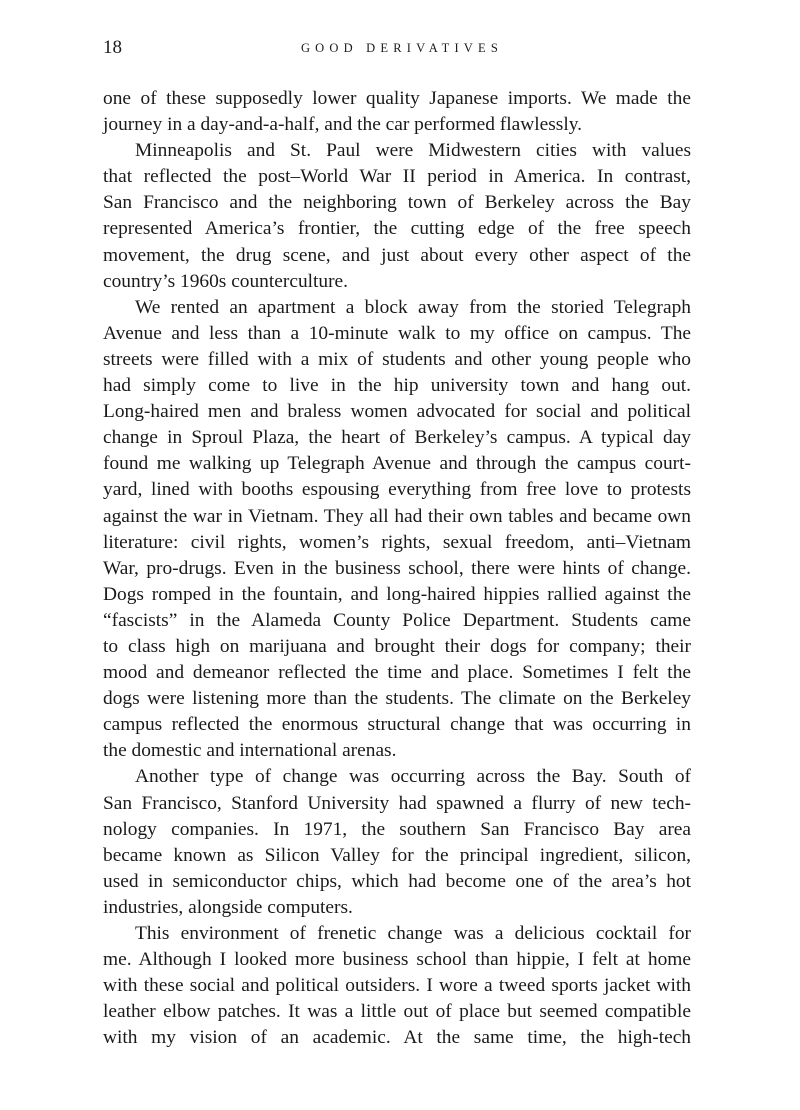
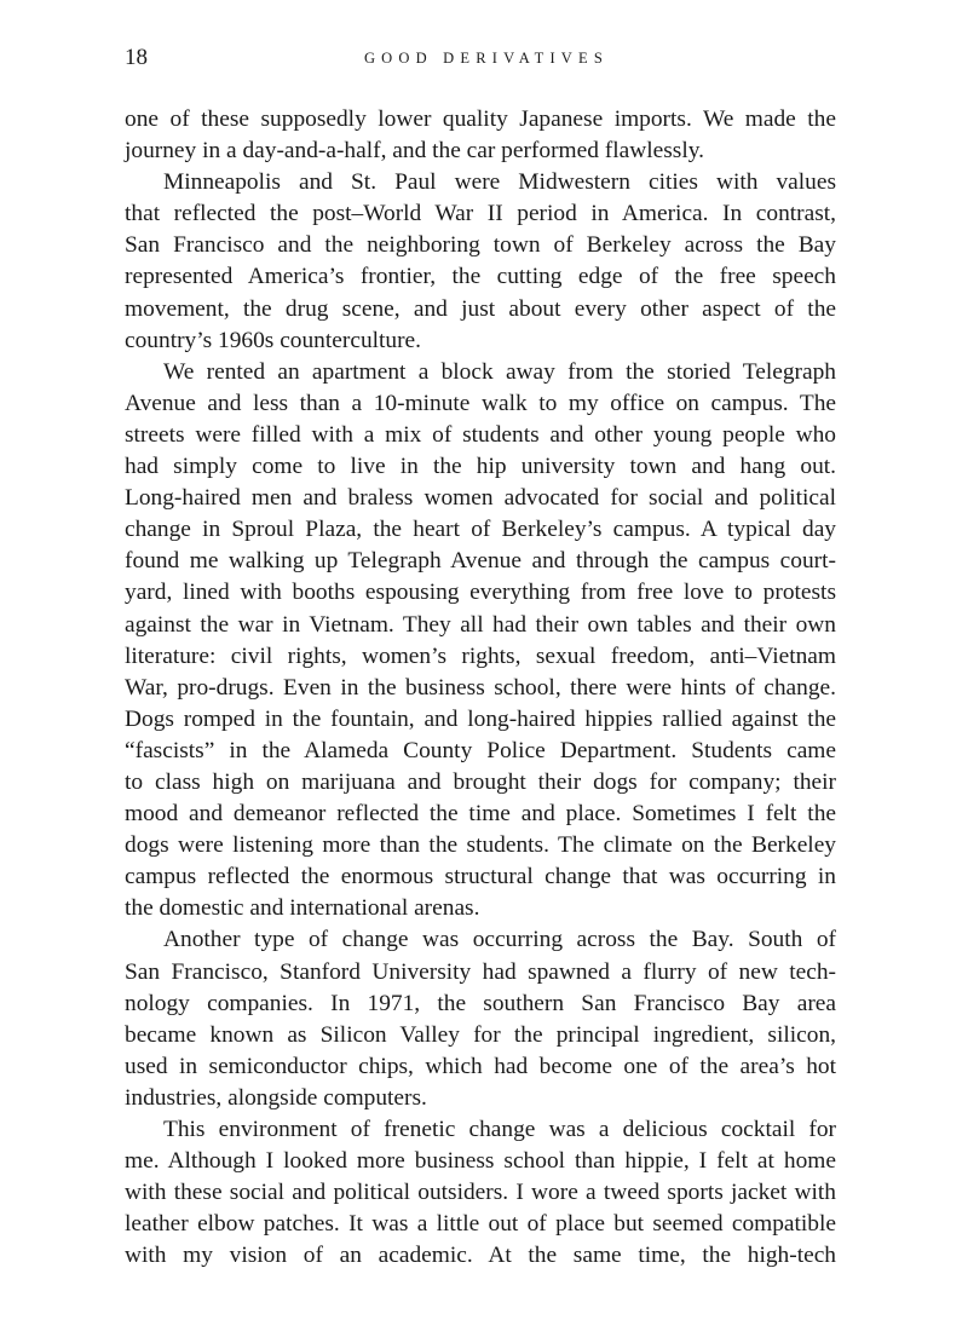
  18
  GOOD DERIVATIVES
  one of these supposedly lower quality Japanese imports. We made the
  journey in a day-and-a-half, and the car performed flawlessly.
  Minneapolis and St. Paul were Midwestern cities with values
  that reflected the post–World War II period in America. In contrast,
  San Francisco and the neighboring town of Berkeley across the Bay
  represented America’s frontier, the cutting edge of the free speech
  movement, the drug scene, and just about every other aspect of the
  country’s 1960s counterculture.
  We rented an apartment a block away from the storied Telegraph
  Avenue and less than a 10-minute walk to my office on campus. The
  streets were filled with a mix of students and other young people who
  had simply come to live in the hip university town and hang out.
  Long-haired men and braless women advocated for social and political
  change in Sproul Plaza, the heart of Berkeley’s campus. A typical day
  found me walking up Telegraph Avenue and through the campus court-
  yard, lined with booths espousing everything from free love to protests
- against the war in Vietnam. They all had their own tables and became own
+ against the war in Vietnam. They all had their own tables and their own
  literature: civil rights, women’s rights, sexual freedom, anti–Vietnam
  War, pro-drugs. Even in the business school, there were hints of change.
  Dogs romped in the fountain, and long-haired hippies rallied against the
  “fascists” in the Alameda County Police Department. Students came
  to class high on marijuana and brought their dogs for company; their
  mood and demeanor reflected the time and place. Sometimes I felt the
  dogs were listening more than the students. The climate on the Berkeley
  campus reflected the enormous structural change that was occurring in
  the domestic and international arenas.
  Another type of change was occurring across the Bay. South of
  San Francisco, Stanford University had spawned a flurry of new tech-
  nology companies. In 1971, the southern San Francisco Bay area
  became known as Silicon Valley for the principal ingredient, silicon,
  used in semiconductor chips, which had become one of the area’s hot
  industries, alongside computers.
  This environment of frenetic change was a delicious cocktail for
  me. Although I looked more business school than hippie, I felt at home
  with these social and political outsiders. I wore a tweed sports jacket with
  leather elbow patches. It was a little out of place but seemed compatible
  with my vision of an academic. At the same time, the high-tech
